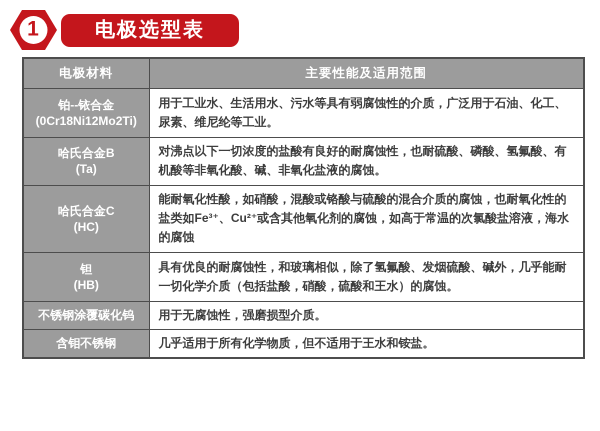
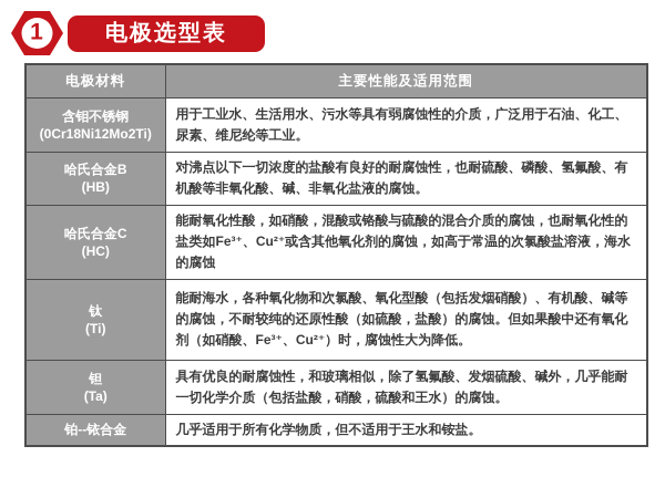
  1
  电极选型表
  电极材料	主要性能及适用范围
- 铂--铱合金 (0Cr18Ni12Mo2Ti)	用于工业水、生活用水、污水等具有弱腐蚀性的介质，广泛用于石油、化工、尿素、维尼纶等工业。
+ 含钼不锈钢 (0Cr18Ni12Mo2Ti)	用于工业水、生活用水、污水等具有弱腐蚀性的介质，广泛用于石油、化工、尿素、维尼纶等工业。
- 哈氏合金B (Ta)	对沸点以下一切浓度的盐酸有良好的耐腐蚀性，也耐硫酸、磷酸、氢氟酸、有机酸等非氧化酸、碱、非氧化盐液的腐蚀。
+ 哈氏合金B (HB)	对沸点以下一切浓度的盐酸有良好的耐腐蚀性，也耐硫酸、磷酸、氢氟酸、有机酸等非氧化酸、碱、非氧化盐液的腐蚀。
  哈氏合金C (HC)	能耐氧化性酸，如硝酸，混酸或铬酸与硫酸的混合介质的腐蚀，也耐氧化性的盐类如Fe³⁺、Cu²⁺或含其他氧化剂的腐蚀，如高于常温的次氯酸盐溶液，海水的腐蚀
+ 钛 (Ti)	能耐海水，各种氧化物和次氯酸、氧化型酸（包括发烟硝酸）、有机酸、碱等的腐蚀，不耐较纯的还原性酸（如硫酸，盐酸）的腐蚀。但如果酸中还有氧化剂（如硝酸、Fe³⁺、Cu²⁺）时，腐蚀性大为降低。
- 钽 (HB)	具有优良的耐腐蚀性，和玻璃相似，除了氢氟酸、发烟硫酸、碱外，几乎能耐一切化学介质（包括盐酸，硝酸，硫酸和王水）的腐蚀。
+ 钽 (Ta)	具有优良的耐腐蚀性，和玻璃相似，除了氢氟酸、发烟硫酸、碱外，几乎能耐一切化学介质（包括盐酸，硝酸，硫酸和王水）的腐蚀。
- 不锈钢涂覆碳化钨	用于无腐蚀性，强磨损型介质。
- 含钼不锈钢	几乎适用于所有化学物质，但不适用于王水和铵盐。
+ 铂--铱合金	几乎适用于所有化学物质，但不适用于王水和铵盐。
